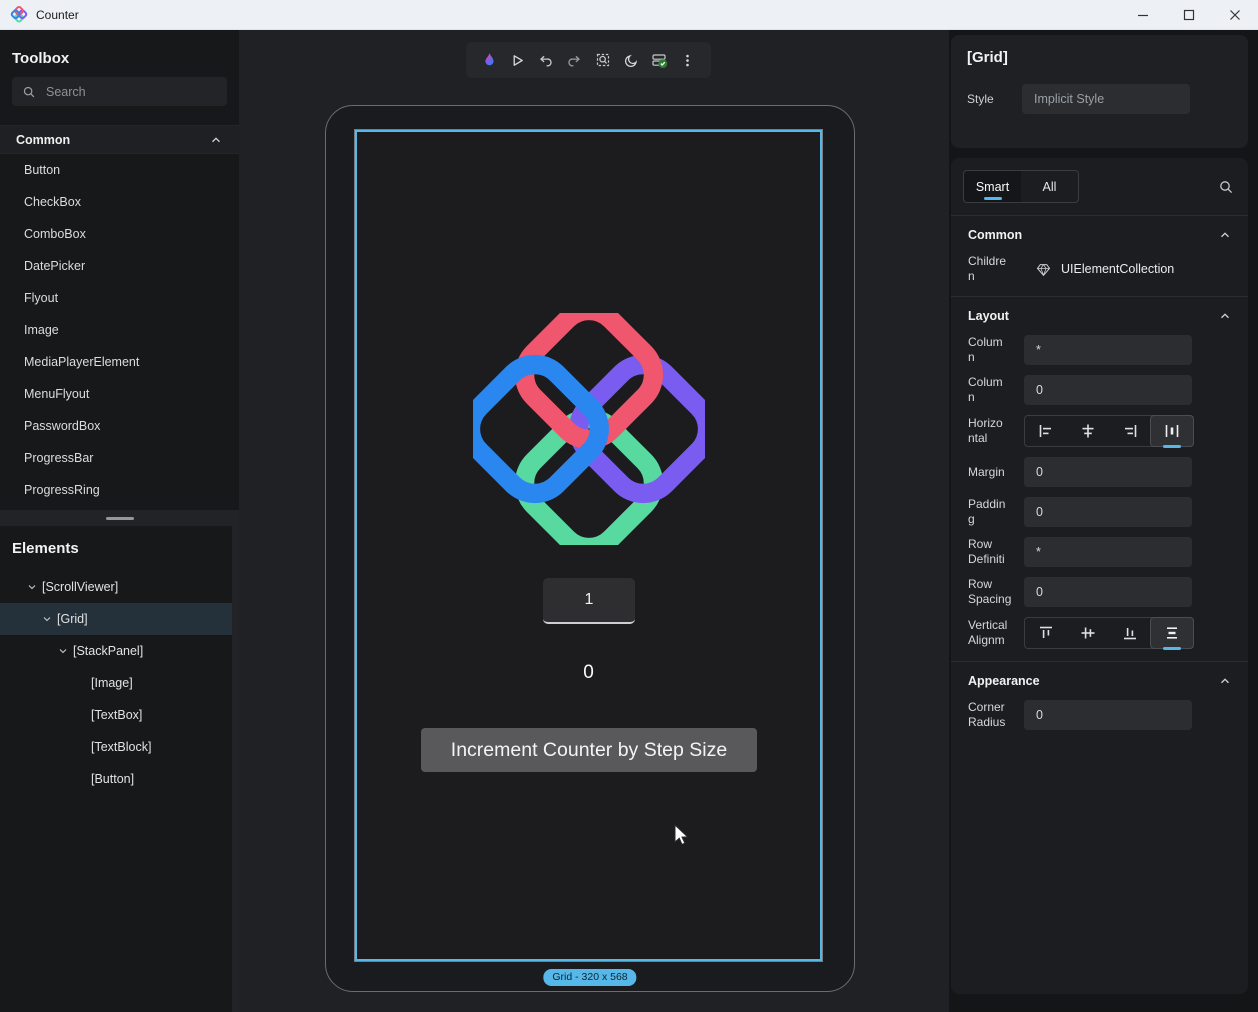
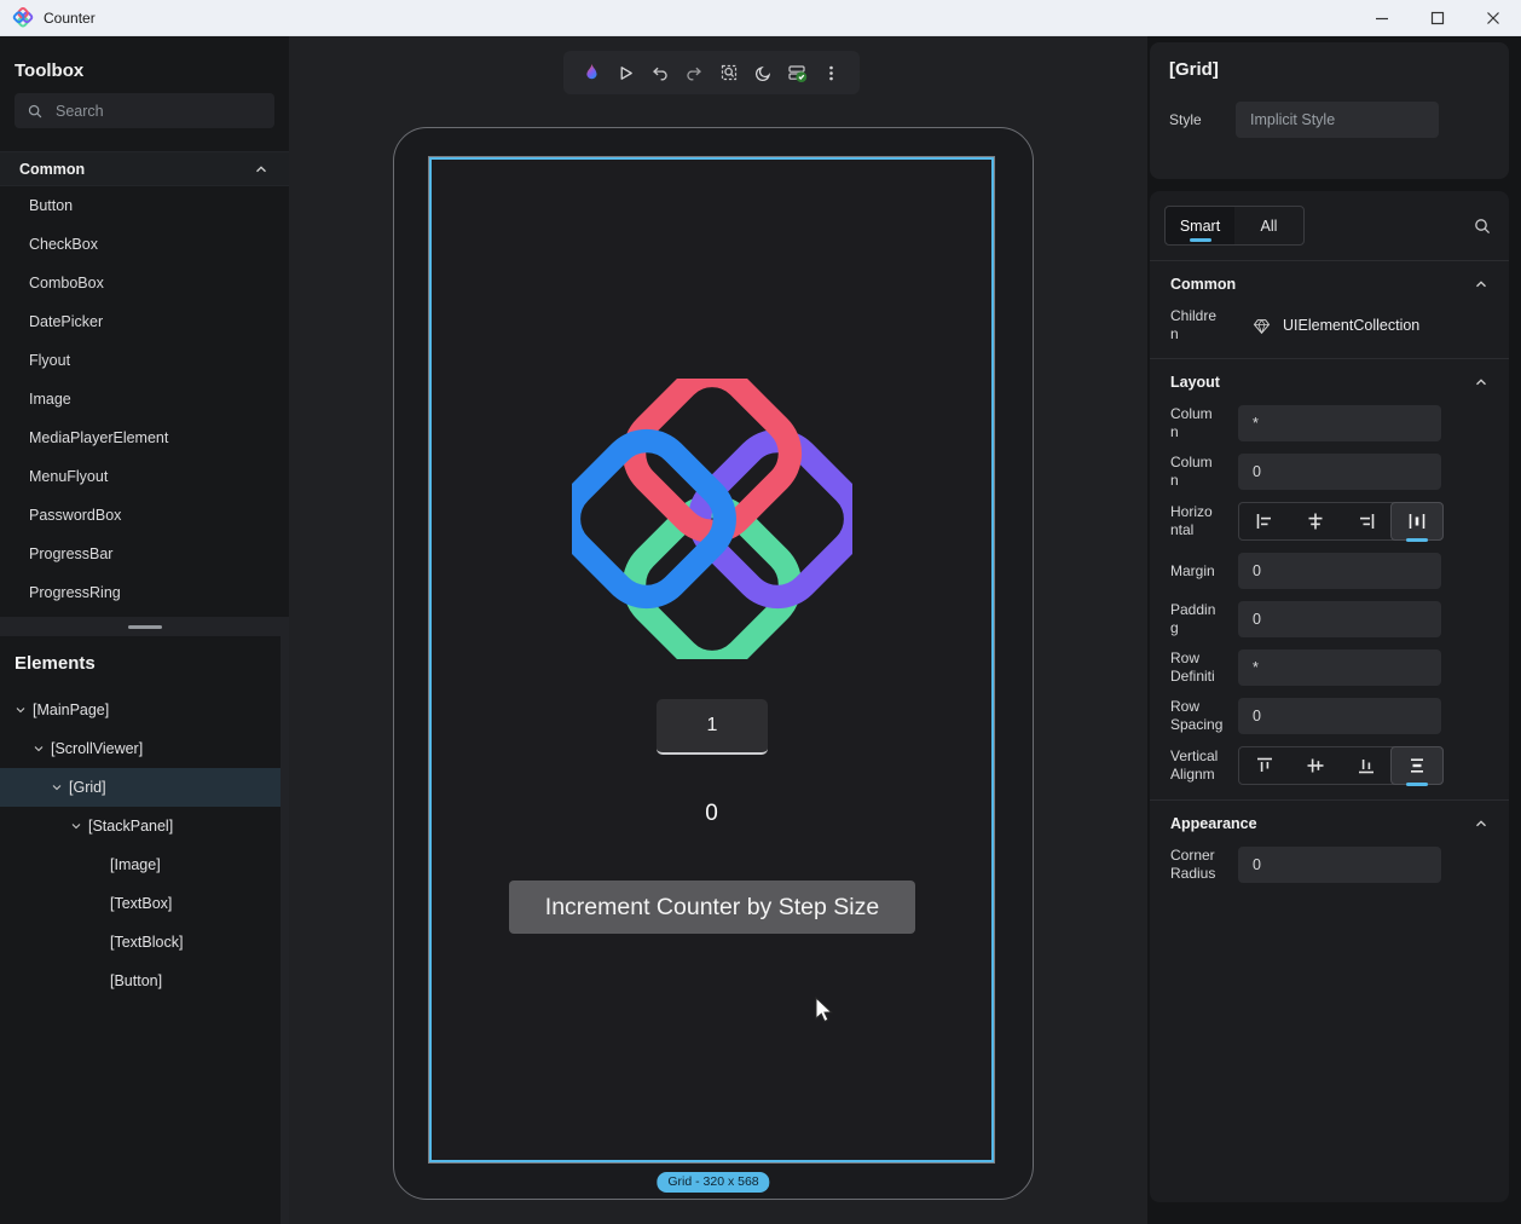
  Counter
  Toolbox
  Search
  Common
  Button
  CheckBox
  ComboBox
  DatePicker
  Flyout
  Image
  MediaPlayerElement
  MenuFlyout
  PasswordBox
  ProgressBar
  ProgressRing
  Elements
+ [MainPage]
  [ScrollViewer]
  [Grid]
  [StackPanel]
  [Image]
  [TextBox]
  [TextBlock]
  [Button]
  1
  0
  Increment Counter by Step Size
  Grid - 320 x 568
  [Grid]
  Style
  Implicit Style
  Smart
  All
  Common
  Childre
  n
  UIElementCollection
  Layout
  Colum
  n
  *
  Colum
  n
  0
  Horizo
  ntal
  Margin
  0
  Paddin
  g
  0
  Row
  Definiti
  *
  Row
  Spacing
  0
  Vertical
  Alignm
  Appearance
  Corner
  Radius
  0
